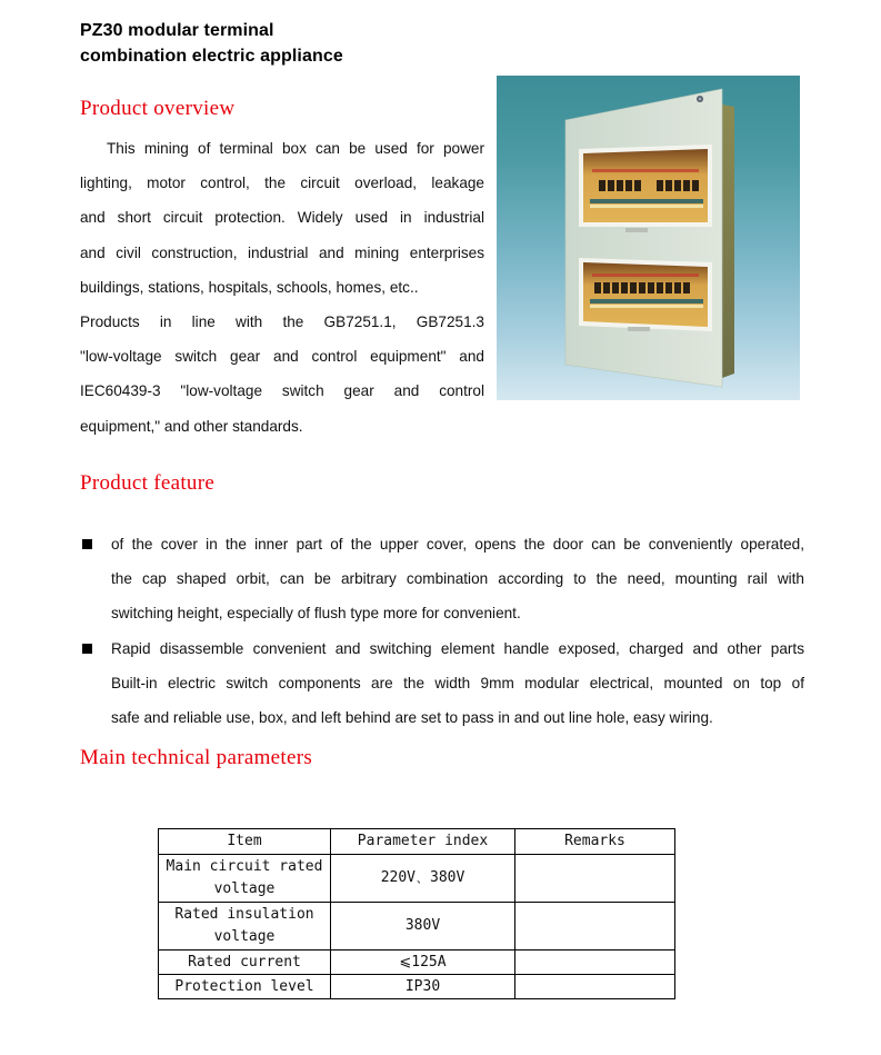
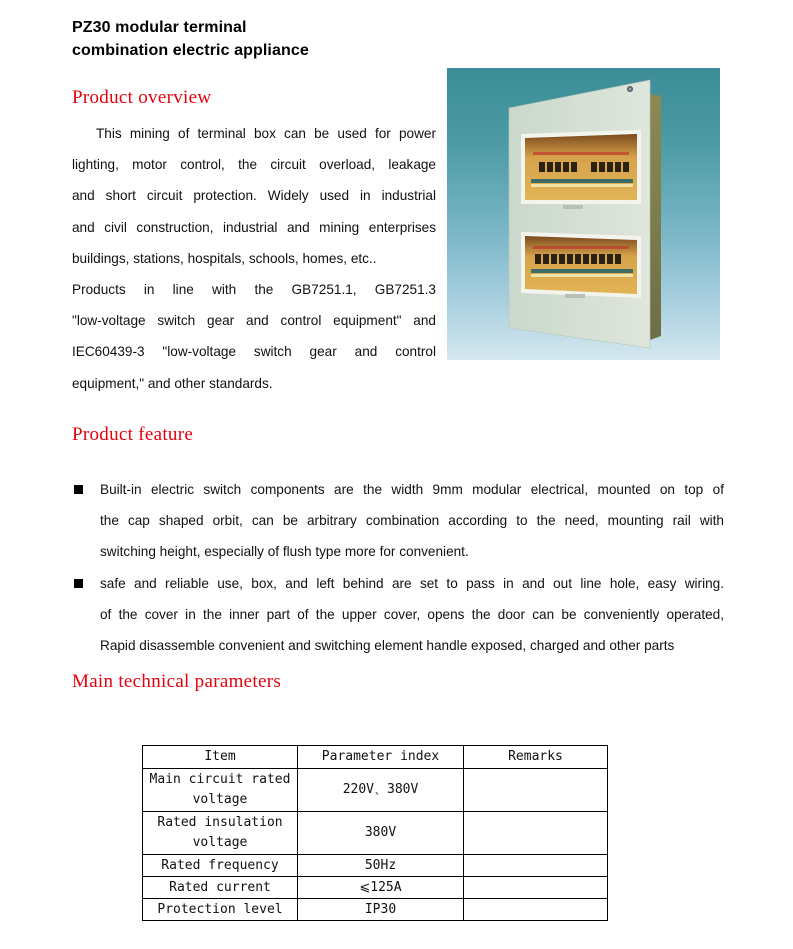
  PZ30 modular terminal
  combination electric appliance
  Product overview
  This mining of terminal box can be used for power
  lighting, motor control, the circuit overload, leakage
  and short circuit protection. Widely used in industrial
  and civil construction, industrial and mining enterprises
  buildings, stations, hospitals, schools, homes, etc..
  Products in line with the GB7251.1, GB7251.3
  "low-voltage switch gear and control equipment" and
  IEC60439-3 "low-voltage switch gear and control
  equipment," and other standards.
  Product feature
- of the cover in the inner part of the upper cover, opens the door can be conveniently operated,
+ Built-in electric switch components are the width 9mm modular electrical, mounted on top of
  the cap shaped orbit, can be arbitrary combination according to the need, mounting rail with
  switching height, especially of flush type more for convenient.
- Rapid disassemble convenient and switching element handle exposed, charged and other parts
+ safe and reliable use, box, and left behind are set to pass in and out line hole, easy wiring.
- Built-in electric switch components are the width 9mm modular electrical, mounted on top of
+ of the cover in the inner part of the upper cover, opens the door can be conveniently operated,
- safe and reliable use, box, and left behind are set to pass in and out line hole, easy wiring.
+ Rapid disassemble convenient and switching element handle exposed, charged and other parts
  Main technical parameters
  Item	Parameter index	Remarks
  Main circuit rated voltage	220V、380V
  Rated insulation voltage	380V
+ Rated frequency	50Hz
  Rated current	⩽125A
  Protection level	IP30
